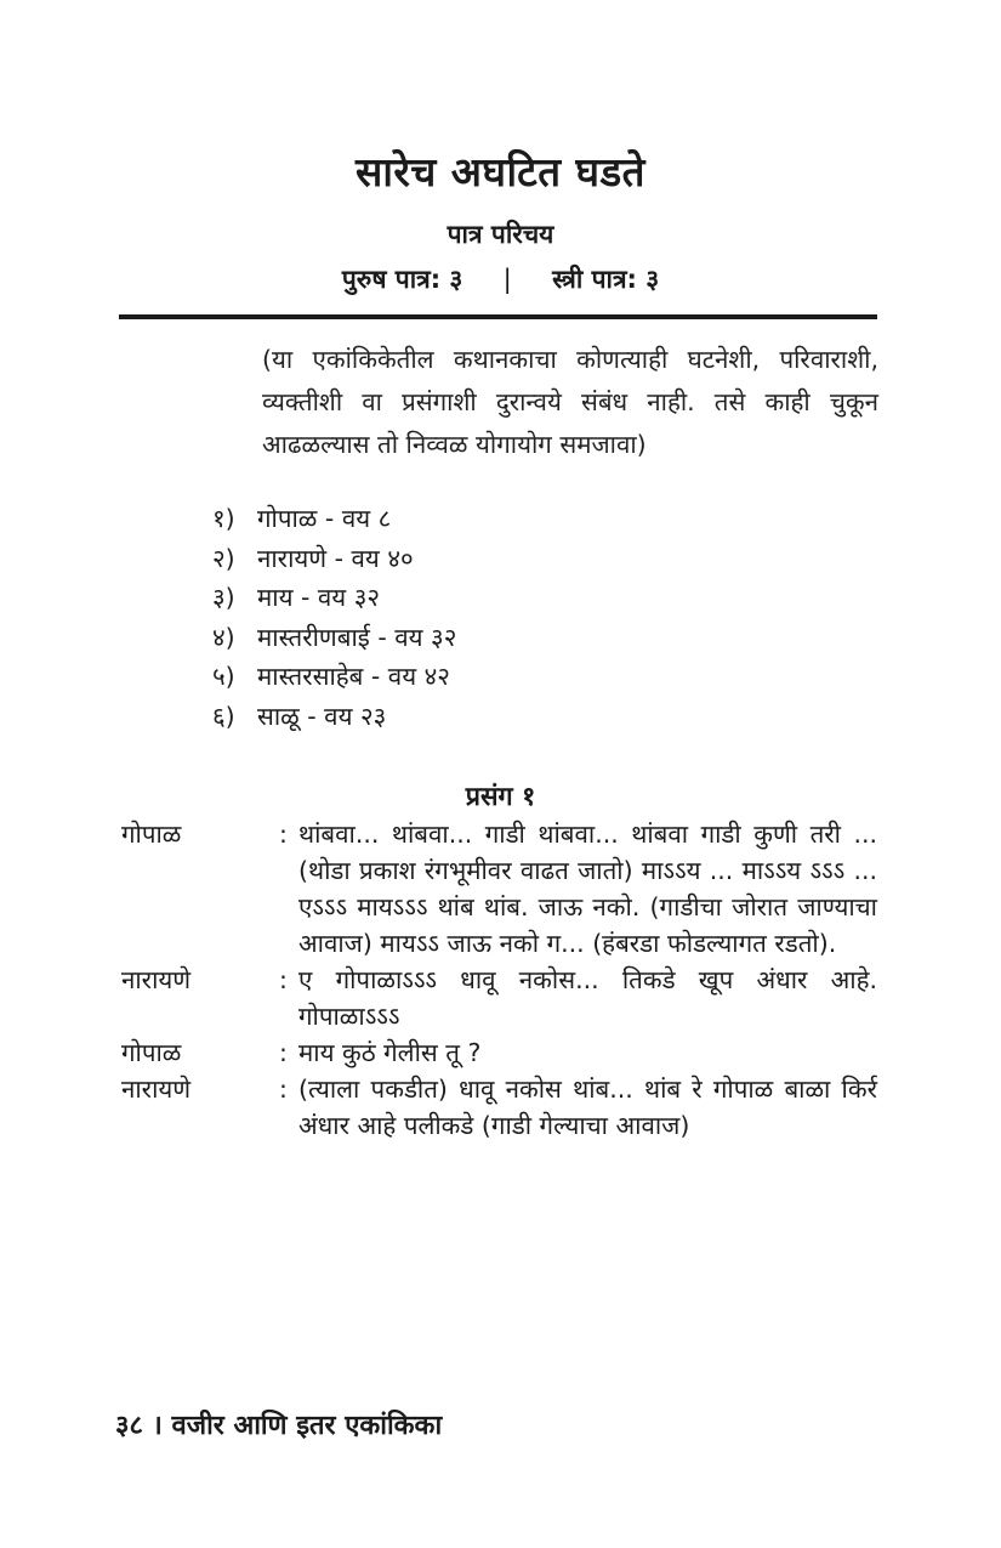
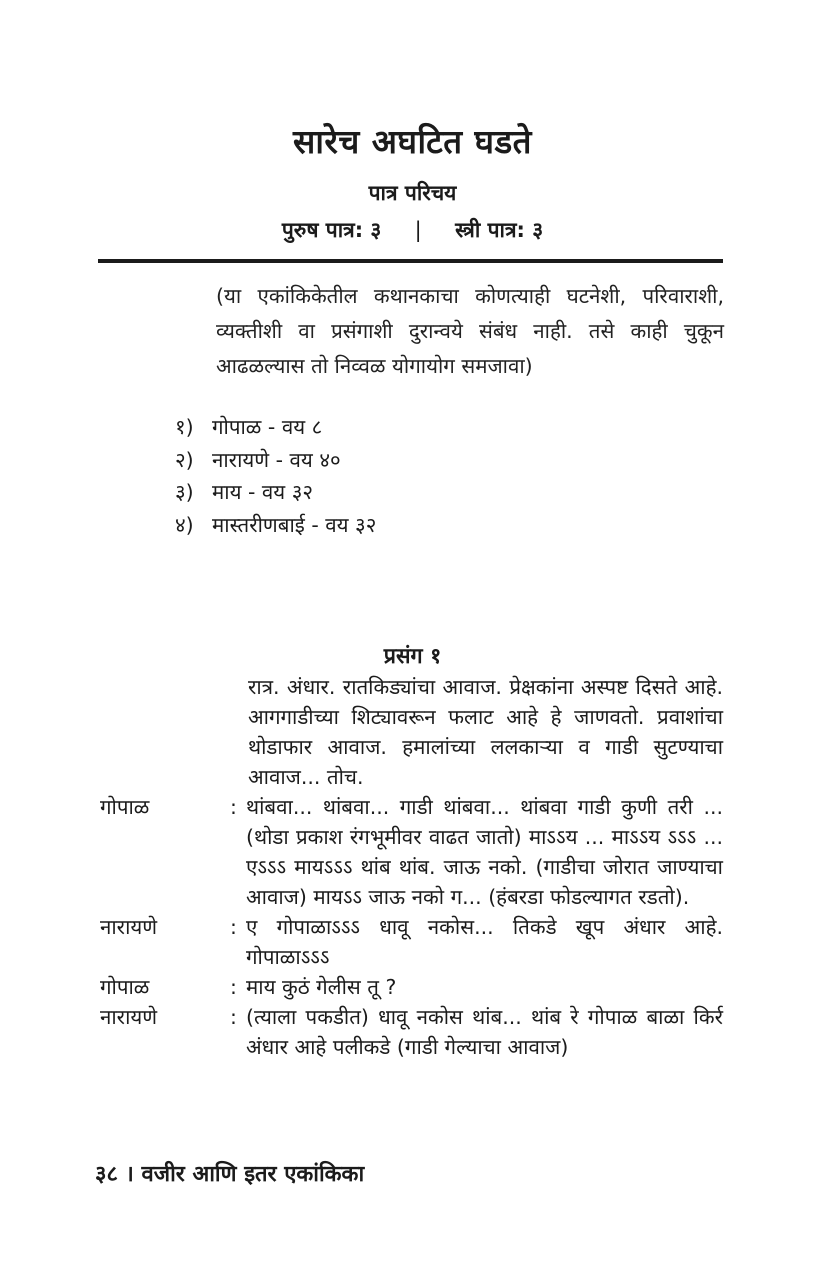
  सारेच अघटित घडते
  पात्र परिचय
  पुरुष पात्र: ३ | स्त्री पात्र: ३
  (या एकांकिकेतील कथानकाचा कोणत्याही घटनेशी, परिवाराशी, व्यक्तीशी वा प्रसंगाशी दुरान्वये संबंध नाही. तसे काही चुकून आढळल्यास तो निव्वळ योगायोग समजावा)
  १)
  गोपाळ - वय ८
  २)
  नारायणे - वय ४०
  ३)
  माय - वय ३२
  ४)
  मास्तरीणबाई - वय ३२
- ५)
- मास्तरसाहेब - वय ४२
- ६)
- साळू - वय २३
  प्रसंग १
+ रात्र. अंधार. रातकिड्यांचा आवाज. प्रेक्षकांना अस्पष्ट दिसते आहे. आगगाडीच्या शिट्यावरून फलाट आहे हे जाणवतो. प्रवाशांचा थोडाफार आवाज. हमालांच्या ललकाऱ्या व गाडी सुटण्याचा आवाज... तोच.
  गोपाळ
  :
  थांबवा... थांबवा... गाडी थांबवा... थांबवा गाडी कुणी तरी ... (थोडा प्रकाश रंगभूमीवर वाढत जातो) माऽऽय ... माऽऽय ऽऽऽ ... एऽऽऽ मायऽऽऽ थांब थांब. जाऊ नको. (गाडीचा जोरात जाण्याचा आवाज) मायऽऽ जाऊ नको ग... (हंबरडा फोडल्यागत रडतो).
  नारायणे
  :
  ए गोपाळाऽऽऽ धावू नकोस... तिकडे खूप अंधार आहे. गोपाळाऽऽऽ
  गोपाळ
  :
  माय कुठं गेलीस तू ?
  नारायणे
  :
  (त्याला पकडीत) धावू नकोस थांब... थांब रे गोपाळ बाळा किर्र अंधार आहे पलीकडे (गाडी गेल्याचा आवाज)
  ३८ । वजीर आणि इतर एकांकिका
